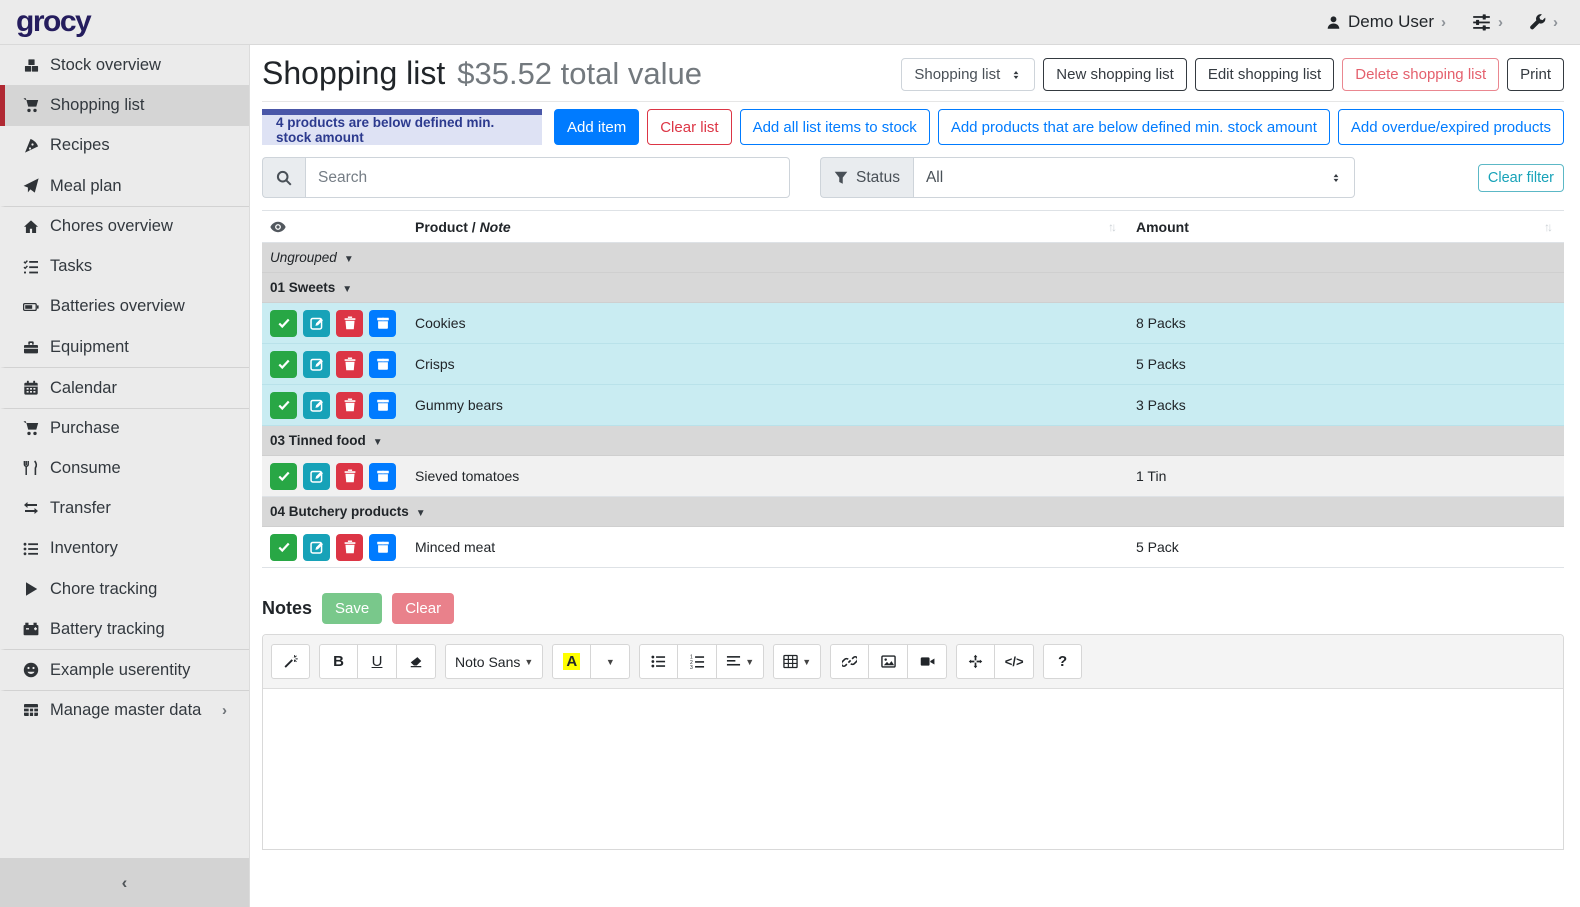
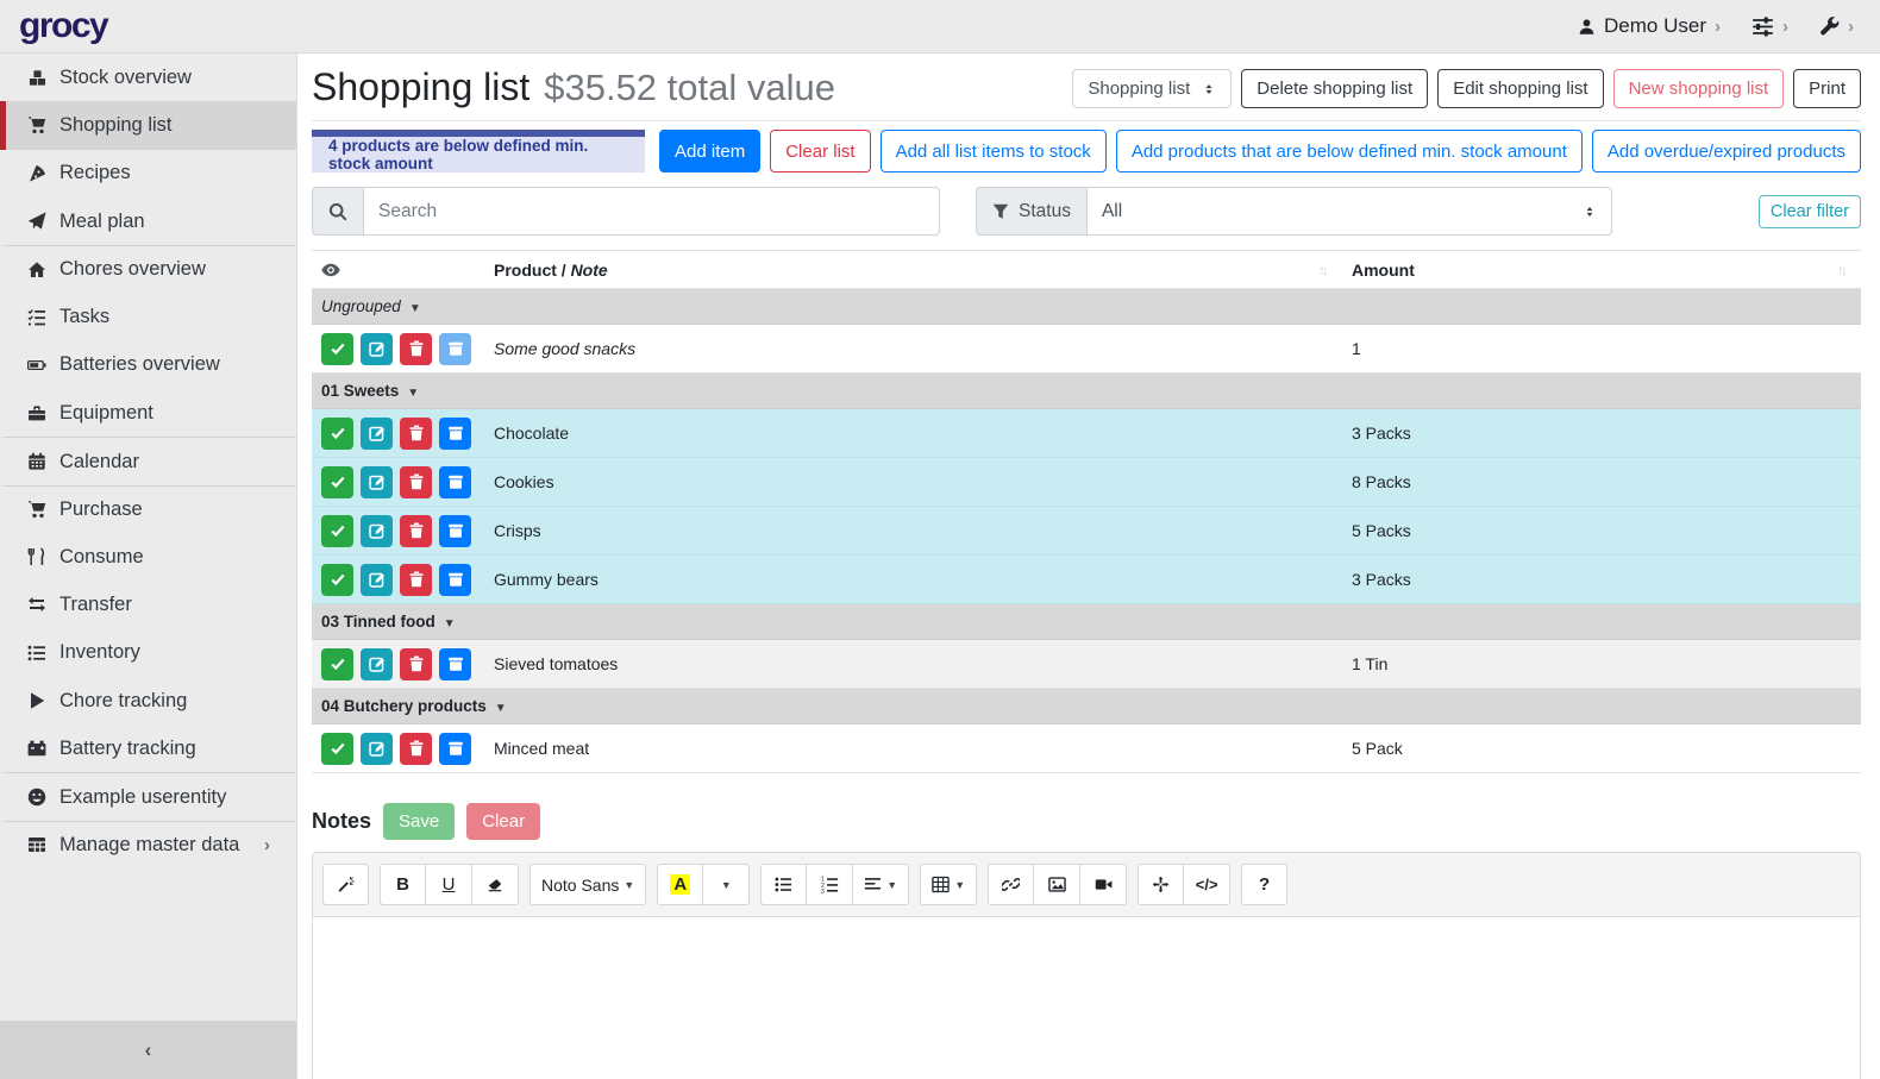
  grocy
  Demo User
  ›
  ›
  ›
  Stock overview
  Shopping list
  Recipes
  Meal plan
  Chores overview
  Tasks
  Batteries overview
  Equipment
  Calendar
  Purchase
  Consume
  Transfer
  Inventory
  Chore tracking
  Battery tracking
  Example userentity
  Manage master data
  ›
  ‹
  Shopping list
  $35.52 total value
  Shopping list
- New shopping list
+ Delete shopping list
  Edit shopping list
- Delete shopping list
+ New shopping list
  Print
  4 products are below defined min. stock amount
  Add item
  Clear list
  Add all list items to stock
  Add products that are below defined min. stock amount
  Add overdue/expired products
  Search
  Status
  All
  Clear filter
  	Product / Note ↑↓	Amount ↑↓
  Ungrouped ▼
+ 	Some good snacks	1
  01 Sweets ▼
+ 	Chocolate	3 Packs
  	Cookies	8 Packs
  	Crisps	5 Packs
  	Gummy bears	3 Packs
  03 Tinned food ▼
  	Sieved tomatoes	1 Tin
  04 Butchery products ▼
  	Minced meat	5 Pack
  Notes
  Save
  Clear
  B
  U
  Noto Sans
  ▼
  A
  ▼
  ▼
  ▼
  </>
  ?
